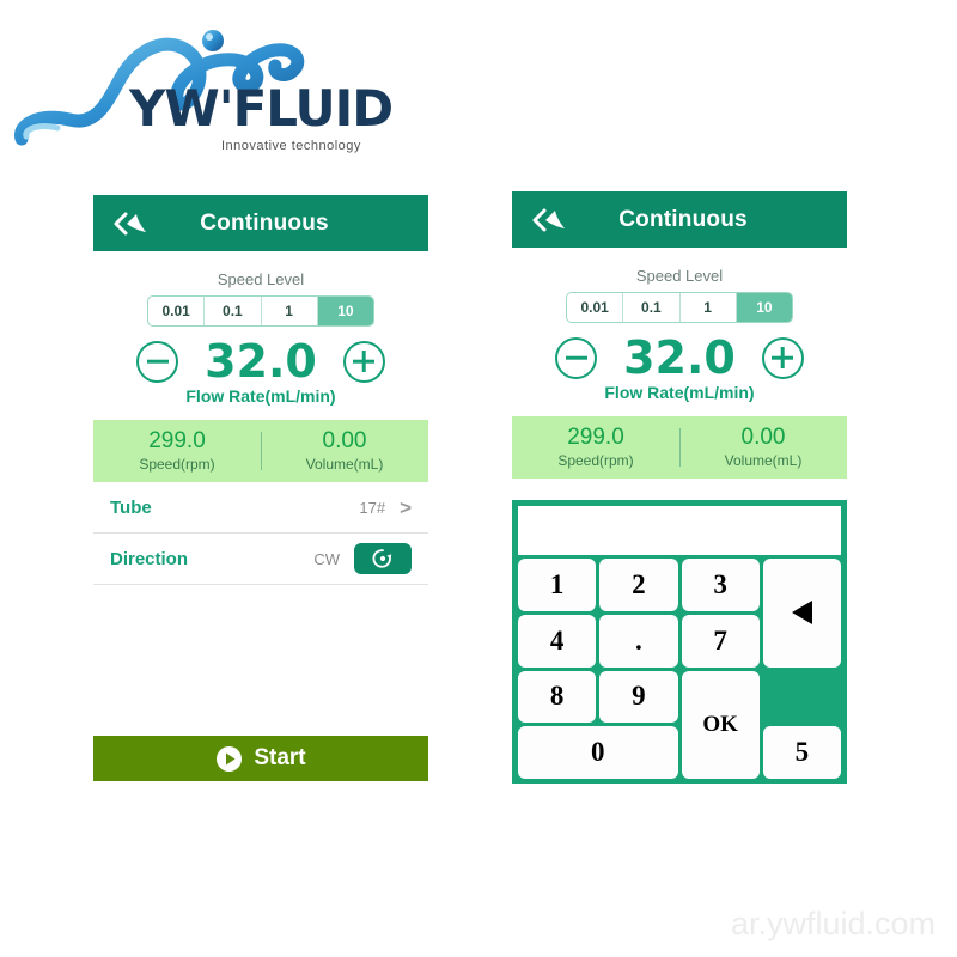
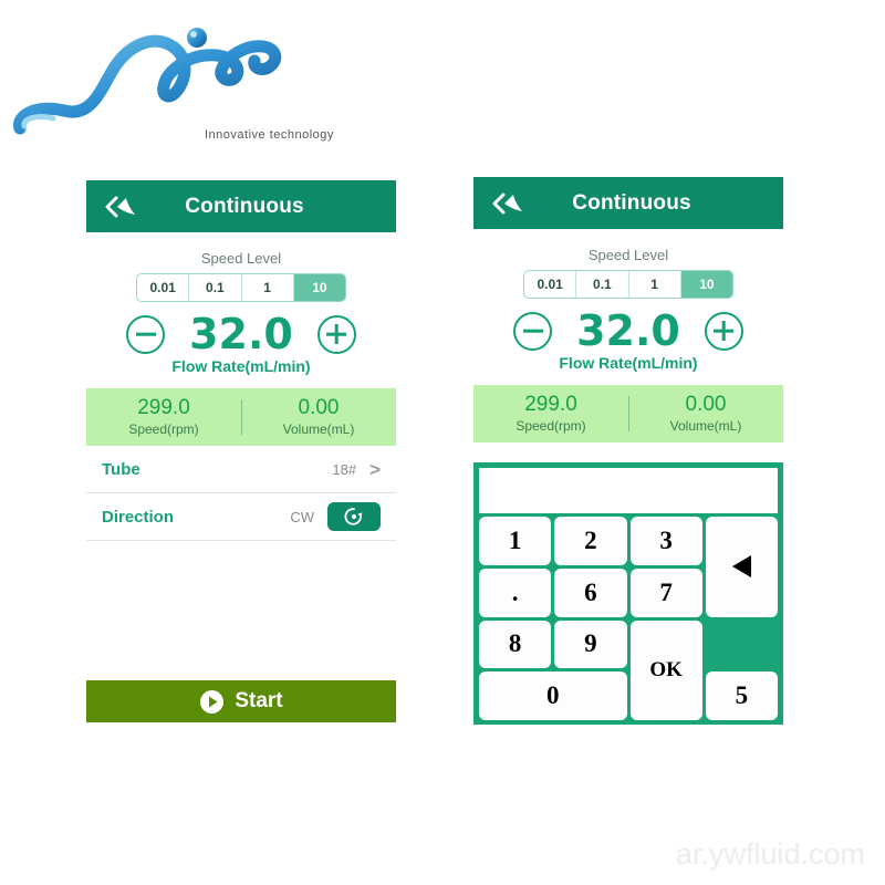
- YW'FLUID
  Innovative technology
  Continuous
  Speed Level
  0.01
  0.1
  1
  10
  32.0
  Flow Rate(mL/min)
  299.0
  Speed(rpm)
  0.00
  Volume(mL)
  Tube
- 17#
+ 18#
  >
  Direction
  CW
  Start
  Continuous
  Speed Level
  0.01
  0.1
  1
  10
  32.0
  Flow Rate(mL/min)
  299.0
  Speed(rpm)
  0.00
  Volume(mL)
  1
  2
  3
- 4
  .
+ 6
  7
  8
  9
  OK
  0
  5
